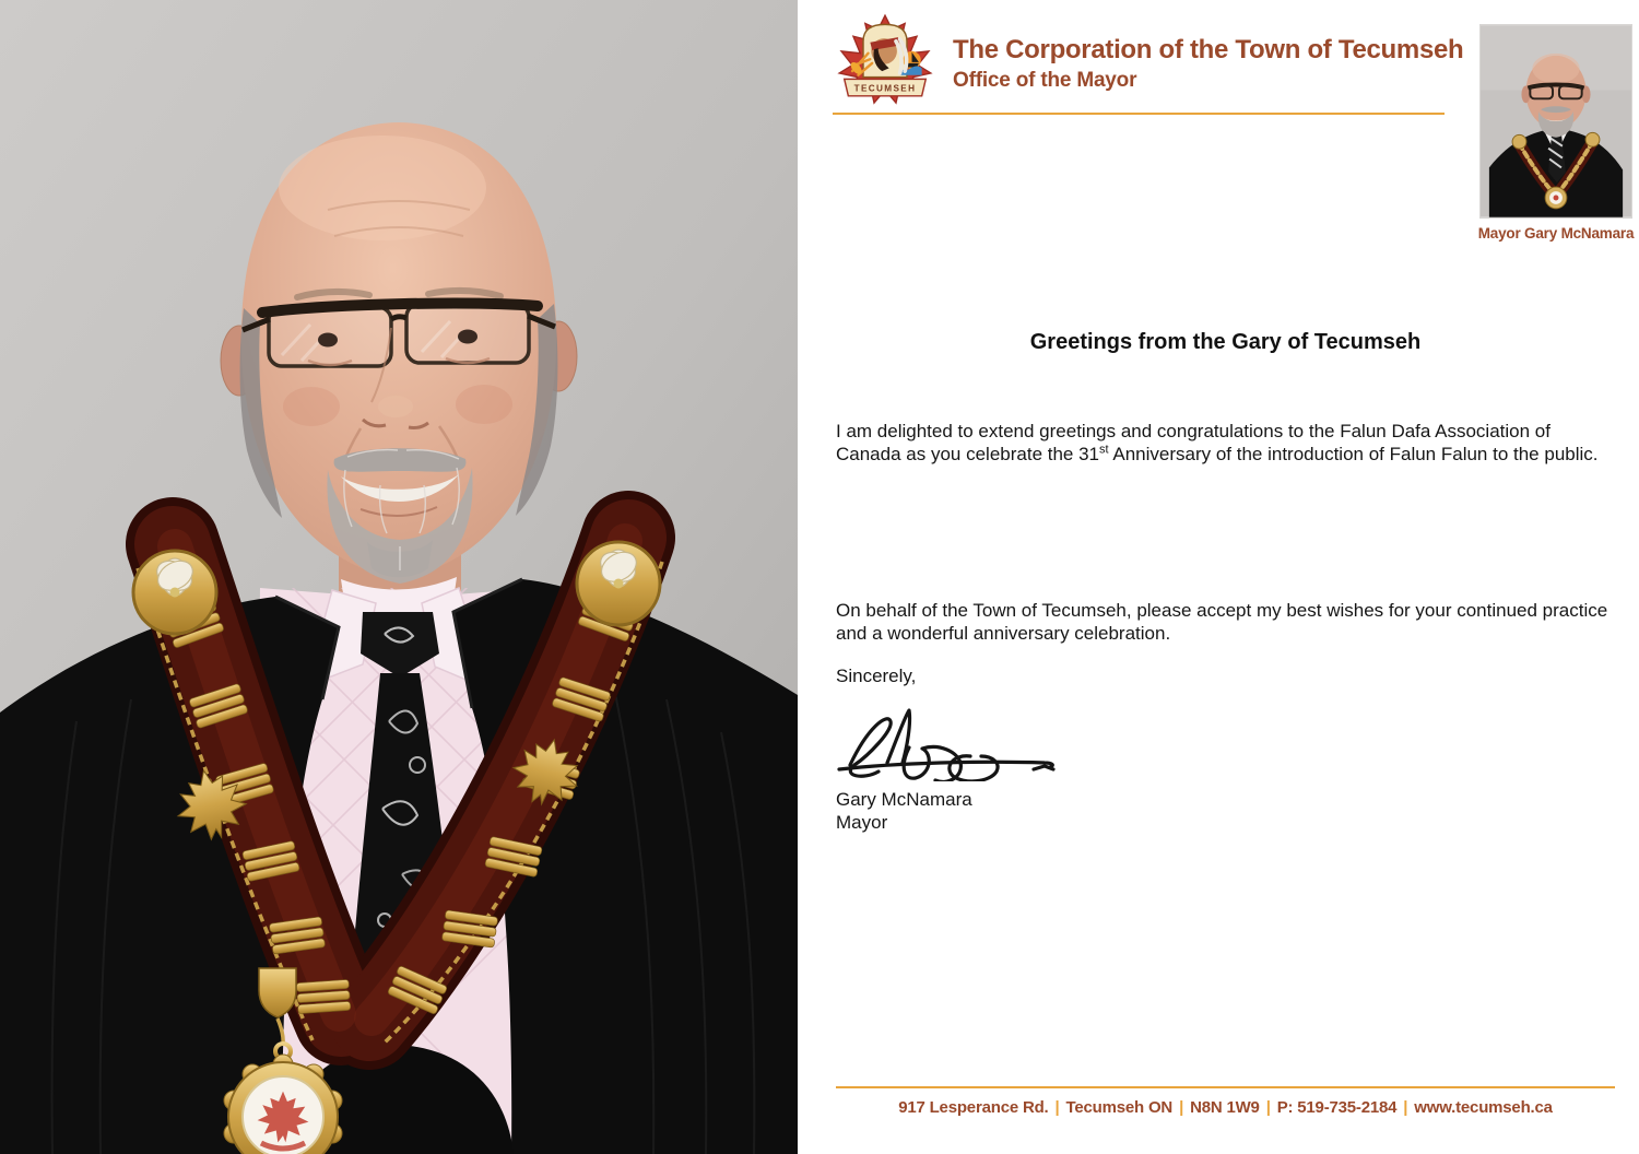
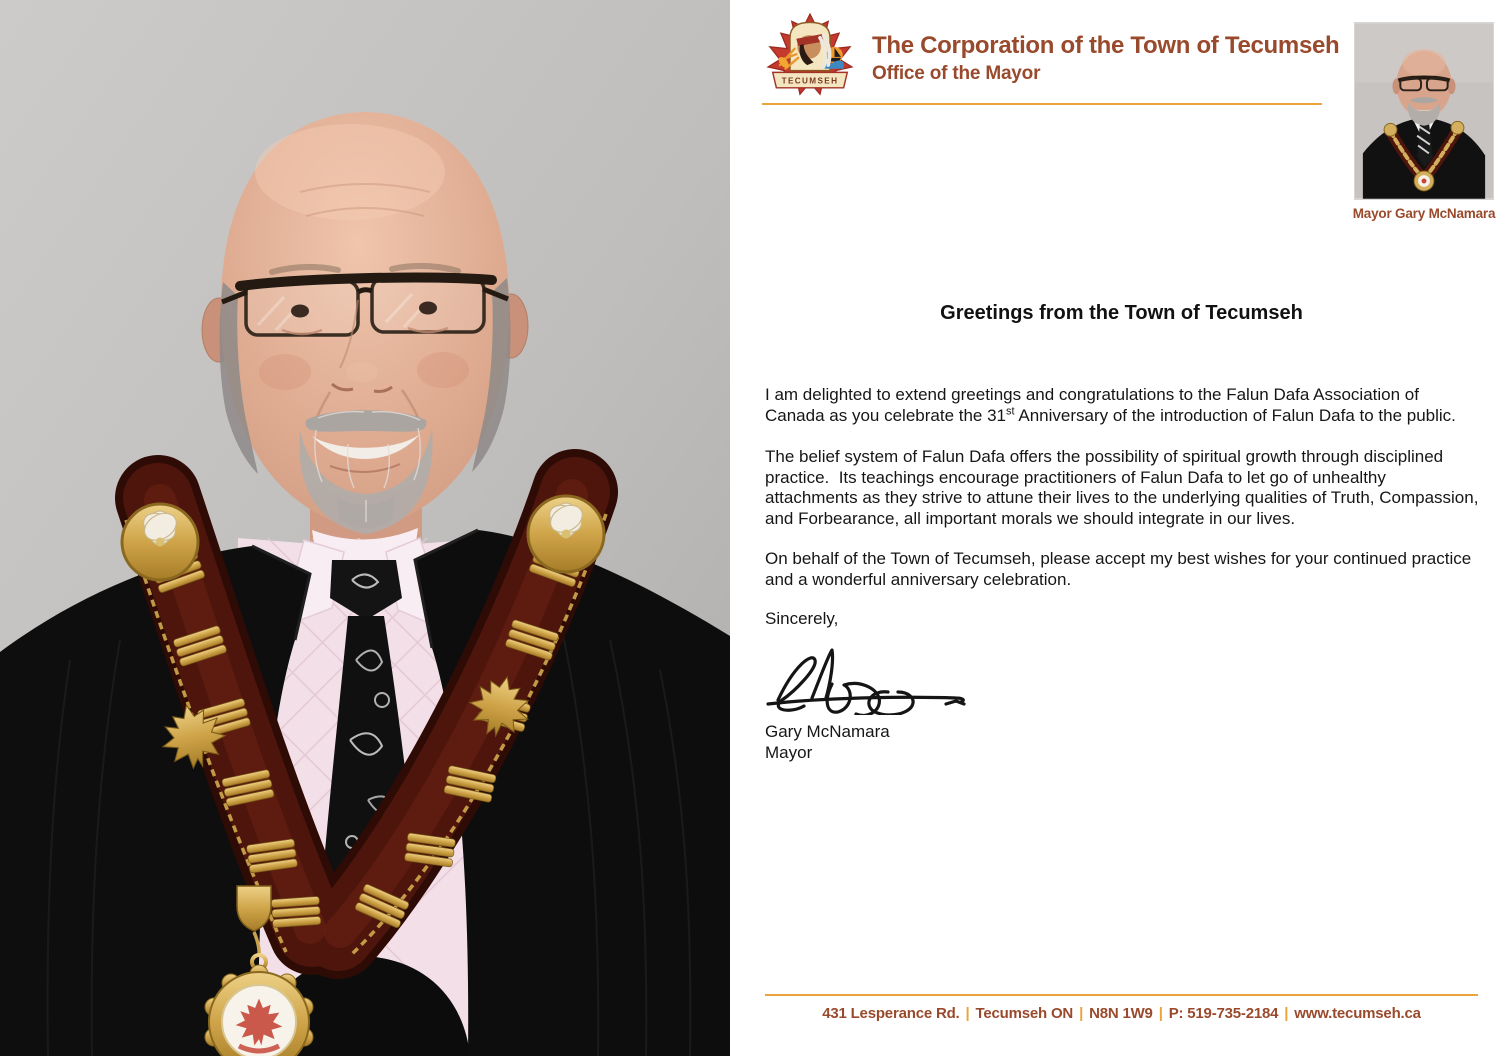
  TECUMSEH
  The Corporation of the Town of Tecumseh
  Office of the Mayor
  Mayor Gary McNamara
- Greetings from the Gary of Tecumseh
+ Greetings from the Town of Tecumseh
- I am delighted to extend greetings and congratulations to the Falun Dafa Association of Canada as you celebrate the 31st Anniversary of the introduction of Falun Falun to the public.
+ I am delighted to extend greetings and congratulations to the Falun Dafa Association of Canada as you celebrate the 31st Anniversary of the introduction of Falun Dafa to the public.
+ The belief system of Falun Dafa offers the possibility of spiritual growth through disciplined practice. Its teachings encourage practitioners of Falun Dafa to let go of unhealthy attachments as they strive to attune their lives to the underlying qualities of Truth, Compassion, and Forbearance, all important morals we should integrate in our lives.
  On behalf of the Town of Tecumseh, please accept my best wishes for your continued practice and a wonderful anniversary celebration.
  Sincerely,
  Gary McNamara
  Mayor
- 917 Lesperance Rd. | Tecumseh ON | N8N 1W9 | P: 519-735-2184 | www.tecumseh.ca
+ 431 Lesperance Rd. | Tecumseh ON | N8N 1W9 | P: 519-735-2184 | www.tecumseh.ca
